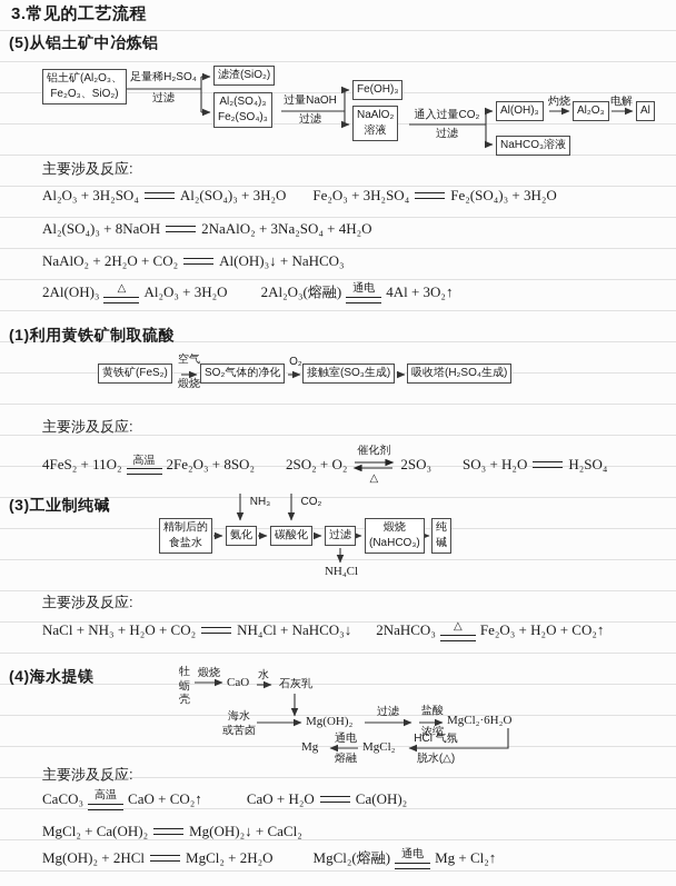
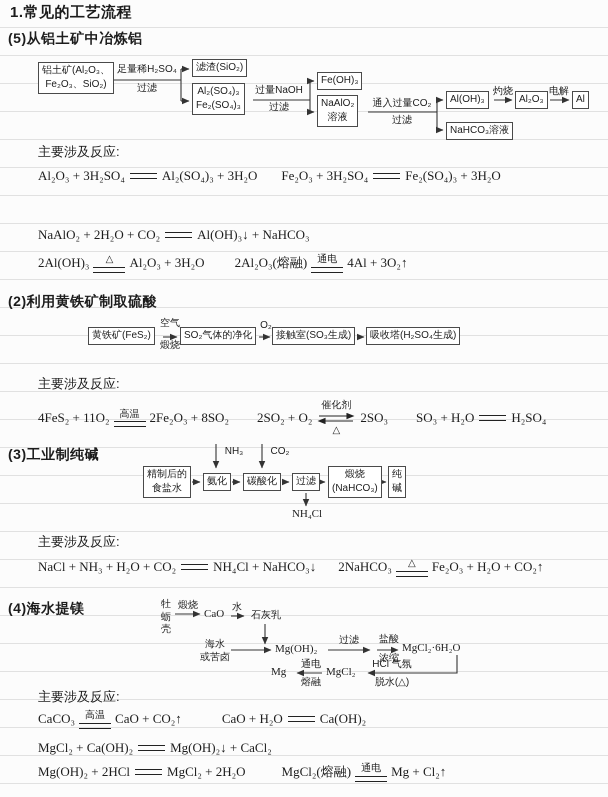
- 3.常见的工艺流程
+ 1.常见的工艺流程
  (5)从铝土矿中冶炼铝
  铝土矿(Al₂O₃、
  Fe₂O₃、SiO₂)
  足量稀H₂SO₄
  过滤
  滤渣(SiO₂)
  Al₂(SO₄)₃
  Fe₂(SO₄)₃
  过量NaOH
  过滤
  Fe(OH)₃
  NaAlO₂
  溶液
  通入过量CO₂
  过滤
  Al(OH)₃
  灼烧
  Al₂O₃
  电解
  Al
  NaHCO₃溶液
  主要涉及反应:
  Al₂O₃ + 3H₂SO₄
  Al₂(SO₄)₃ + 3H₂O
  Fe₂O₃ + 3H₂SO₄
  Fe₂(SO₄)₃ + 3H₂O
- Al₂(SO₄)₃ + 8NaOH
- 2NaAlO₂ + 3Na₂SO₄ + 4H₂O
  NaAlO₂ + 2H₂O + CO₂
  Al(OH)₃↓ + NaHCO₃
  2Al(OH)₃
  △
  Al₂O₃ + 3H₂O
  2Al₂O₃(熔融)
  通电
  4Al + 3O₂↑
- (1)利用黄铁矿制取硫酸
+ (2)利用黄铁矿制取硫酸
  黄铁矿(FeS₂)
  空气
  煅烧
  SO₂气体的净化
  O₂
  接触室(SO₃生成)
  吸收塔(H₂SO₄生成)
  主要涉及反应:
  4FeS₂ + 11O₂
  高温
  2Fe₂O₃ + 8SO₂
  2SO₂ + O₂
  催化剂
  △
  2SO₃
  SO₃ + H₂O
  H₂SO₄
  (3)工业制纯碱
  精制后的
  食盐水
  氨化
  NH₃
  碳酸化
  CO₂
  过滤
  NH₄Cl
  煅烧
  (NaHCO₃)
  纯
  碱
  主要涉及反应:
  NaCl + NH₃ + H₂O + CO₂
  NH₄Cl + NaHCO₃↓
  2NaHCO₃
  △
  Fe₂O₃ + H₂O + CO₂↑
  (4)海水提镁
  牡
  蛎
  壳
  煅烧
  CaO
  水
  石灰乳
  海水
  或苦卤
  Mg(OH)₂
  过滤
  盐酸
  浓缩
  MgCl₂·6H₂O
  HCl 气氛
  脱水(△)
  MgCl₂
  通电
  熔融
  Mg
  主要涉及反应:
  CaCO₃
  高温
  CaO + CO₂↑
  CaO + H₂O
  Ca(OH)₂
  MgCl₂ + Ca(OH)₂
  Mg(OH)₂↓ + CaCl₂
  Mg(OH)₂ + 2HCl
  MgCl₂ + 2H₂O
  MgCl₂(熔融)
  通电
  Mg + Cl₂↑
